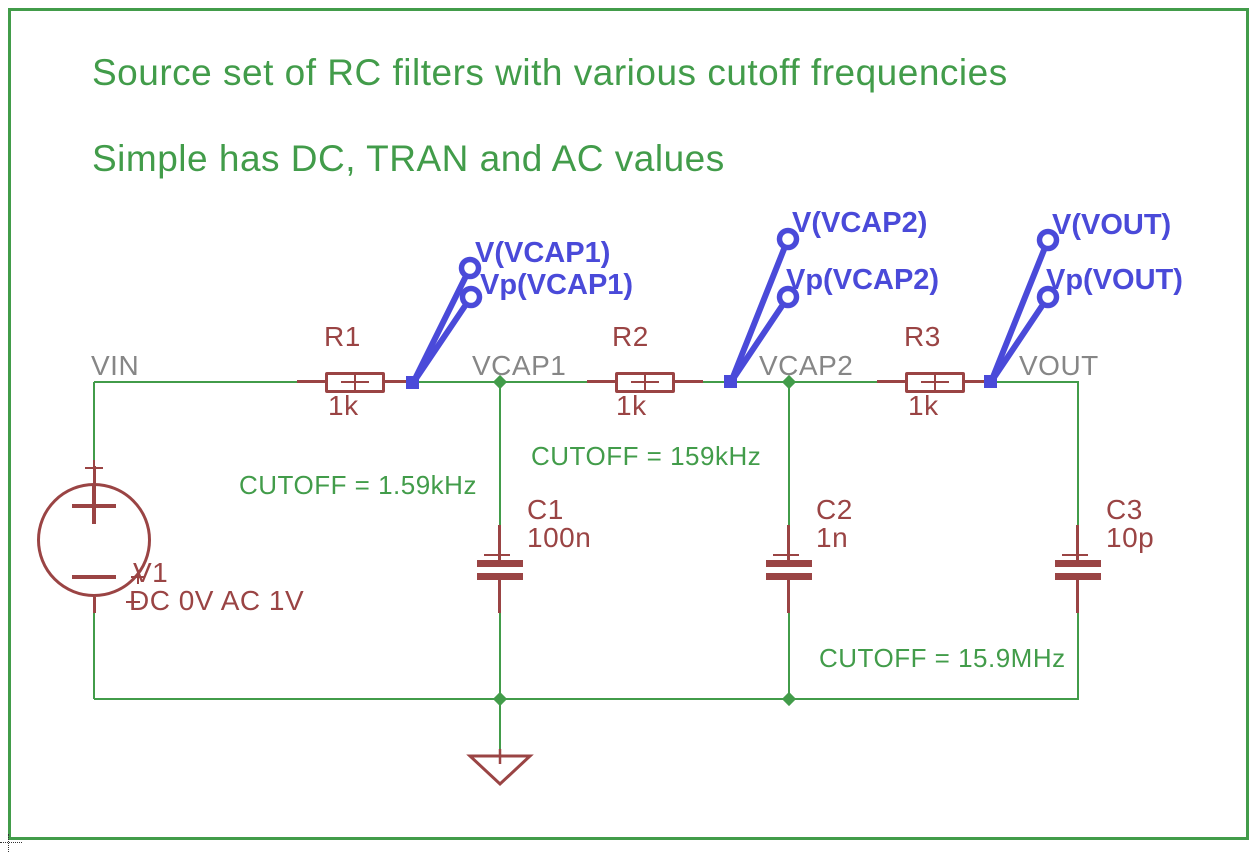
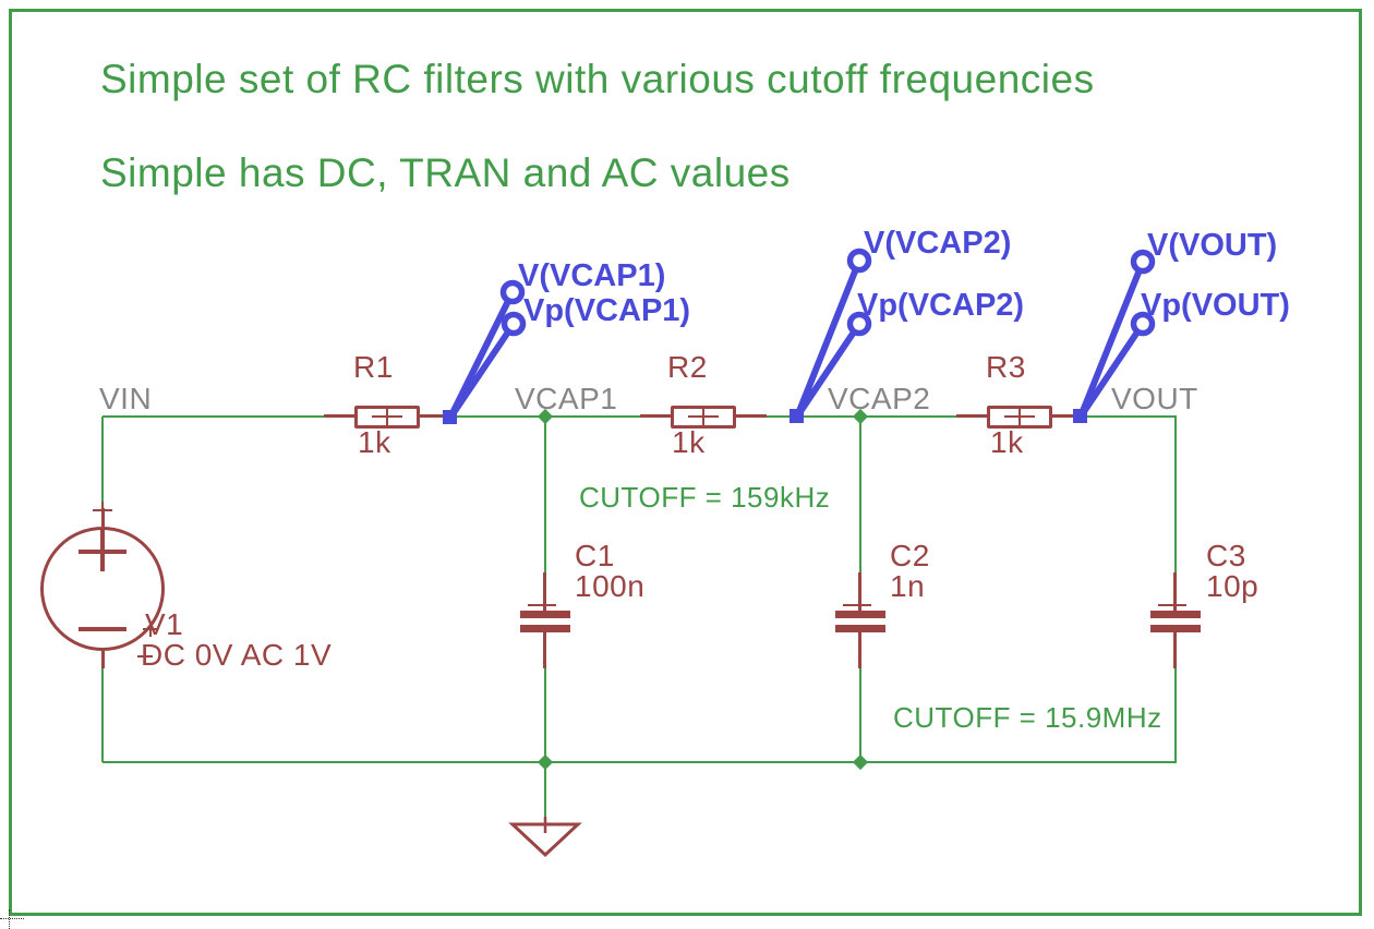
- Source set of RC filters with various cutoff frequencies
+ Simple set of RC filters with various cutoff frequencies
  Simple has DC, TRAN and AC values
- CUTOFF = 1.59kHz
  CUTOFF = 159kHz
  CUTOFF = 15.9MHz
  VIN
  VCAP1
  VCAP2
  VOUT
  R1
  1k
  R2
  1k
  R3
  1k
  C1
  100n
  C2
  1n
  C3
  10p
  V1
  DC 0V AC 1V
  V(VCAP1)
  Vp(VCAP1)
  V(VCAP2)
  Vp(VCAP2)
  V(VOUT)
  Vp(VOUT)
